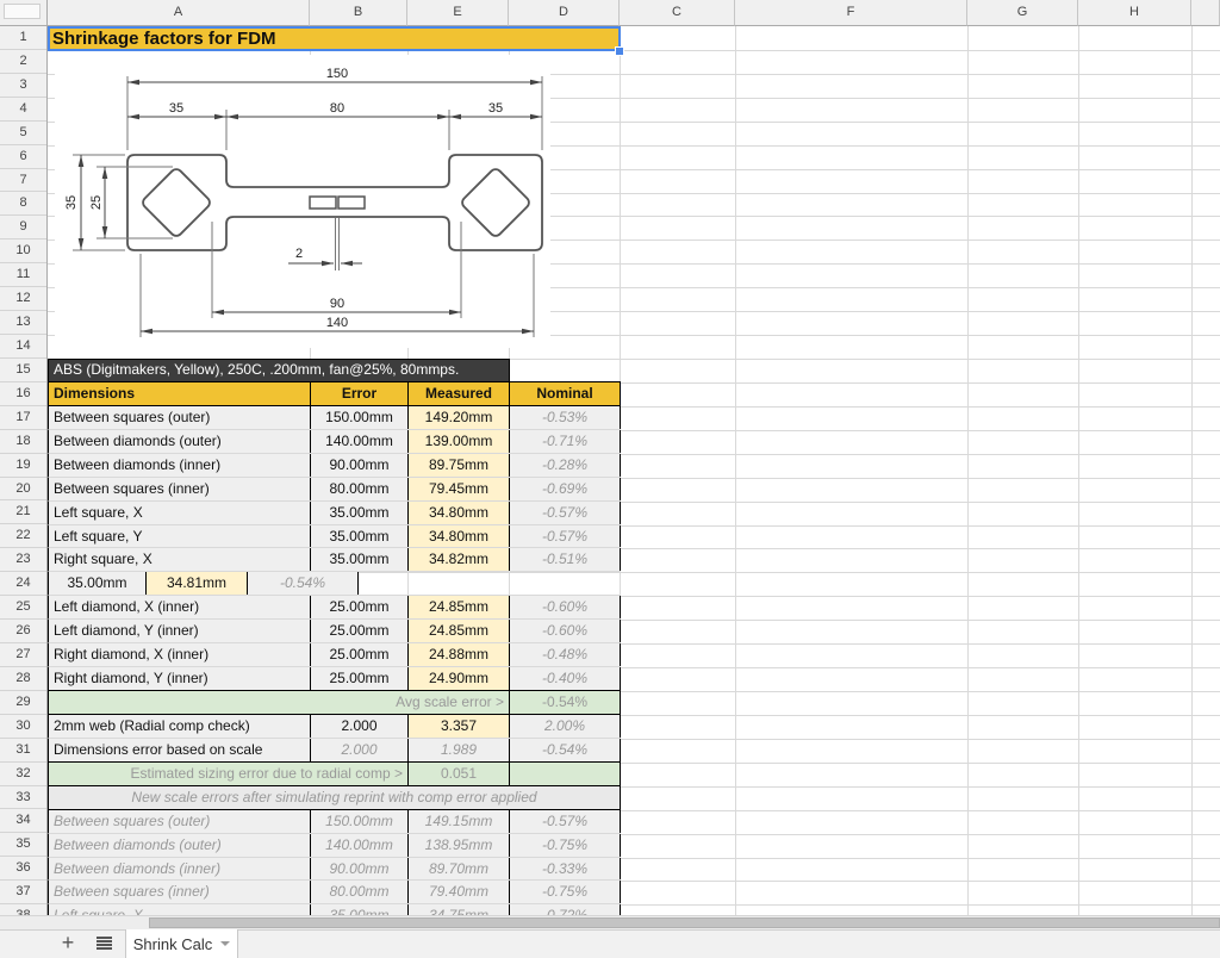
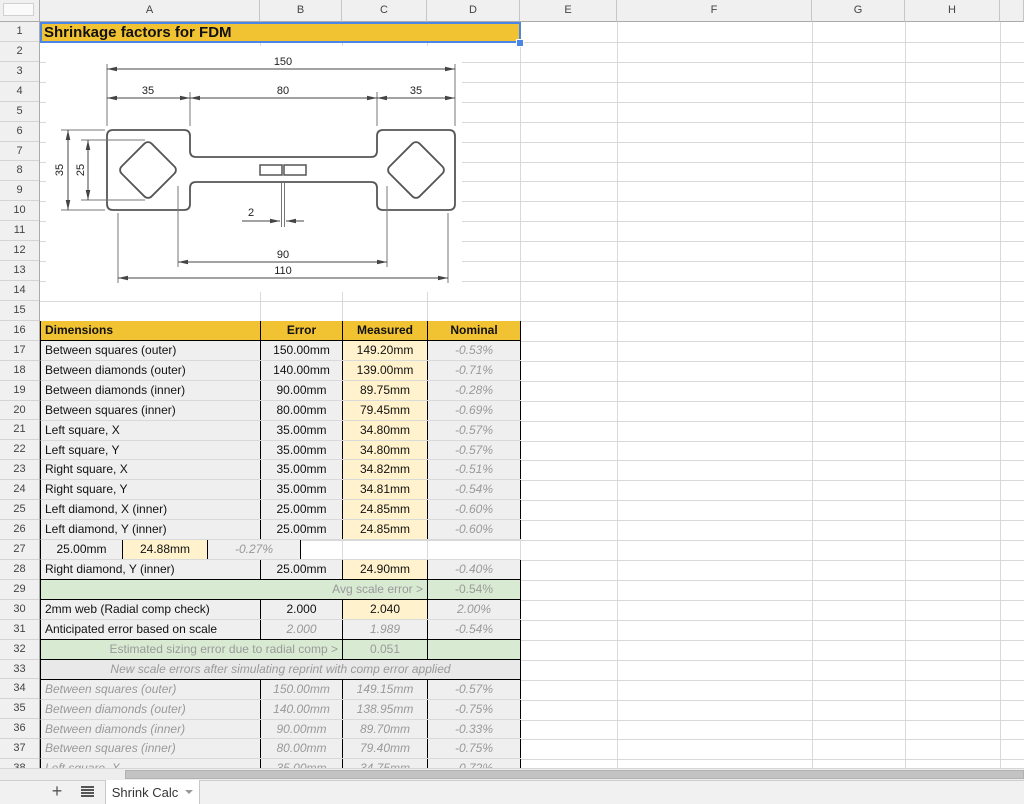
  150
  35
  80
  35
  90
- 140
+ 110
  2
- ABS (Digitmakers, Yellow), 250C, .200mm, fan@25%, 80mmps.
  Dimensions
  Error
  Measured
  Nominal
  Between squares (outer)
  150.00mm
  149.20mm
  -0.53%
  Between diamonds (outer)
  140.00mm
  139.00mm
  -0.71%
  Between diamonds (inner)
  90.00mm
  89.75mm
  -0.28%
  Between squares (inner)
  80.00mm
  79.45mm
  -0.69%
  Left square, X
  35.00mm
  34.80mm
  -0.57%
  Left square, Y
  35.00mm
  34.80mm
  -0.57%
  Right square, X
  35.00mm
  34.82mm
  -0.51%
+ Right square, Y
  35.00mm
  34.81mm
  -0.54%
  Left diamond, X (inner)
  25.00mm
  24.85mm
  -0.60%
  Left diamond, Y (inner)
  25.00mm
  24.85mm
  -0.60%
- Right diamond, X (inner)
  25.00mm
  24.88mm
- -0.48%
+ -0.27%
  Right diamond, Y (inner)
  25.00mm
  24.90mm
  -0.40%
  Avg scale error >
  -0.54%
  2mm web (Radial comp check)
  2.000
- 3.357
+ 2.040
  2.00%
- Dimensions error based on scale
+ Anticipated error based on scale
  2.000
  1.989
  -0.54%
  Estimated sizing error due to radial comp >
  0.051
  New scale errors after simulating reprint with comp error applied
  Between squares (outer)
  150.00mm
  149.15mm
  -0.57%
  Between diamonds (outer)
  140.00mm
  138.95mm
  -0.75%
  Between diamonds (inner)
  90.00mm
  89.70mm
  -0.33%
  Between squares (inner)
  80.00mm
  79.40mm
  -0.75%
  Shrinkage factors for FDM
  A
  B
- E
+ C
  D
- C
+ E
  F
  G
  H
  1
  2
  3
  4
  5
  6
  7
  8
  9
  10
  11
  12
  13
  14
  15
  16
  17
  18
  19
  20
  21
  22
  23
  24
  25
  26
  27
  28
  29
  30
  31
  32
  33
  34
  35
  36
  37
  +
  Shrink Calc
